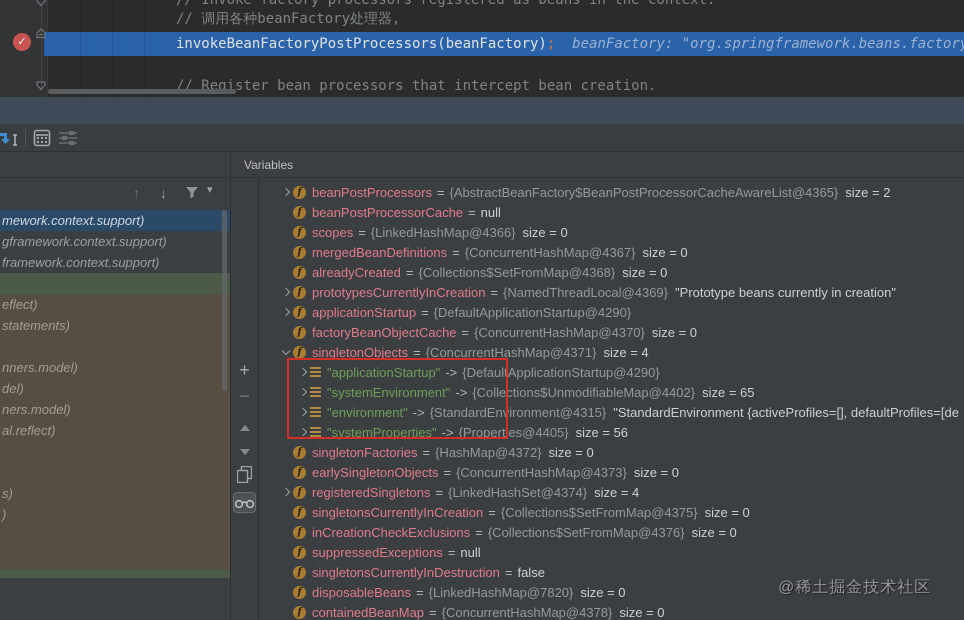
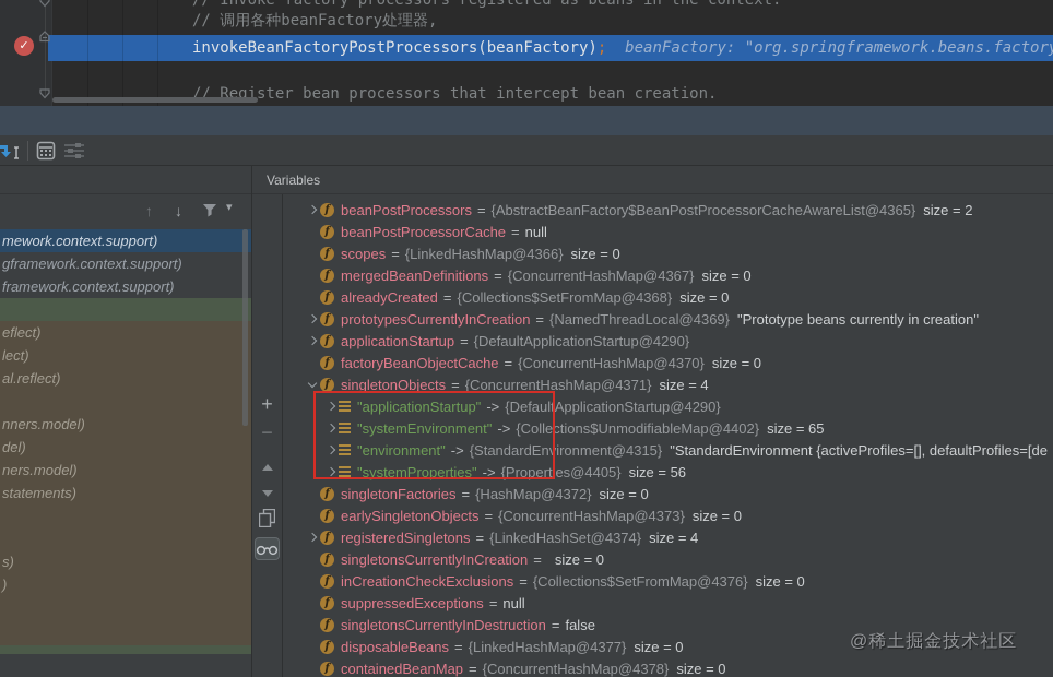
  ✓
  // Invoke factory processors registered as beans in the context.
  // 调用各种beanFactory处理器,
  invokeBeanFactoryPostProcessors(beanFactory); beanFactory: "org.springframework.beans.factor
  // Register bean processors that intercept bean creation.
  Variables
  ↑
  ↓
  ▾
  mework.context.support)
  gframework.context.support)
  framework.context.support)
  eflect)
+ lect)
- statements)
+ al.reflect)
  nners.model)
  del)
  ners.model)
- al.reflect)
+ statements)
  s)
  )
  +
  −
  f
  beanPostProcessors
  =
  {AbstractBeanFactory$BeanPostProcessorCacheAwareList@4365}
  size = 2
  f
  beanPostProcessorCache
  =
  null
  f
  scopes
  =
  {LinkedHashMap@4366}
  size = 0
  f
  mergedBeanDefinitions
  =
  {ConcurrentHashMap@4367}
  size = 0
  f
  alreadyCreated
  =
  {Collections$SetFromMap@4368}
  size = 0
  f
  prototypesCurrentlyInCreation
  =
  {NamedThreadLocal@4369}
  "Prototype beans currently in creation"
  f
  applicationStartup
  =
  {DefaultApplicationStartup@4290}
  f
  factoryBeanObjectCache
  =
  {ConcurrentHashMap@4370}
  size = 0
  f
  singletonObjects
  =
  {ConcurrentHashMap@4371}
  size = 4
  "applicationStartup"
  ->
  {DefaultApplicationStartup@4290}
  "systemEnvironment"
  ->
  {Collections$UnmodifiableMap@4402}
  size = 65
  "environment"
  ->
  {StandardEnvironment@4315}
  "StandardEnvironment {activeProfiles=[], defaultProfiles=[de
  "systemProperties"
  ->
  {Properties@4405}
  size = 56
  f
  singletonFactories
  =
  {HashMap@4372}
  size = 0
  f
  earlySingletonObjects
  =
  {ConcurrentHashMap@4373}
  size = 0
  f
  registeredSingletons
  =
  {LinkedHashSet@4374}
  size = 4
  f
  singletonsCurrentlyInCreation
  =
- {Collections$SetFromMap@4375}
  size = 0
  f
  inCreationCheckExclusions
  =
  {Collections$SetFromMap@4376}
  size = 0
  f
  suppressedExceptions
  =
  null
  f
  singletonsCurrentlyInDestruction
  =
  false
  f
  disposableBeans
  =
- {LinkedHashMap@7820}
+ {LinkedHashMap@4377}
  size = 0
  f
  containedBeanMap
  =
  {ConcurrentHashMap@4378}
  size = 0
  @稀土掘金技术社区
